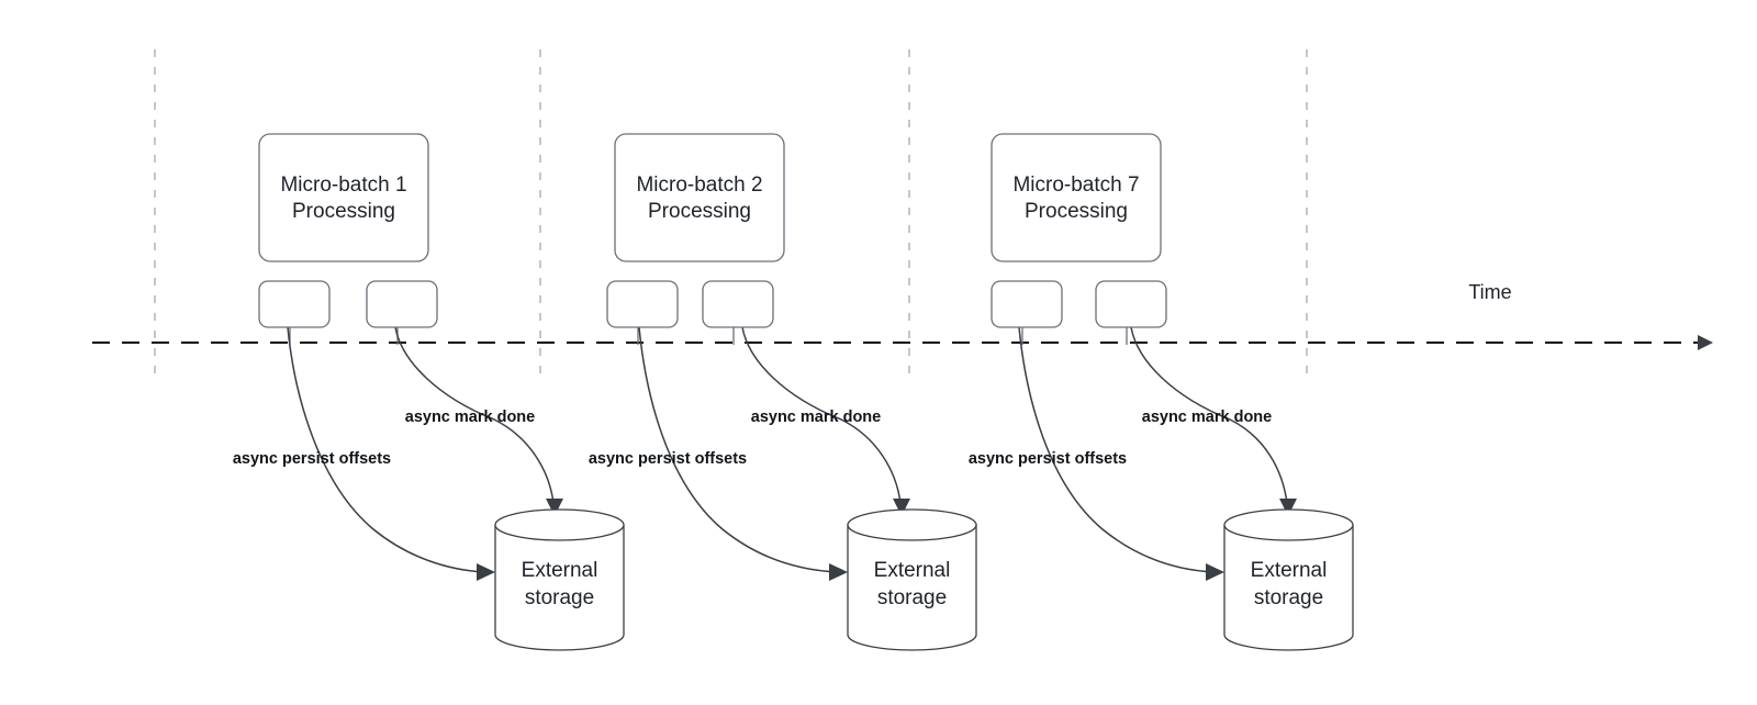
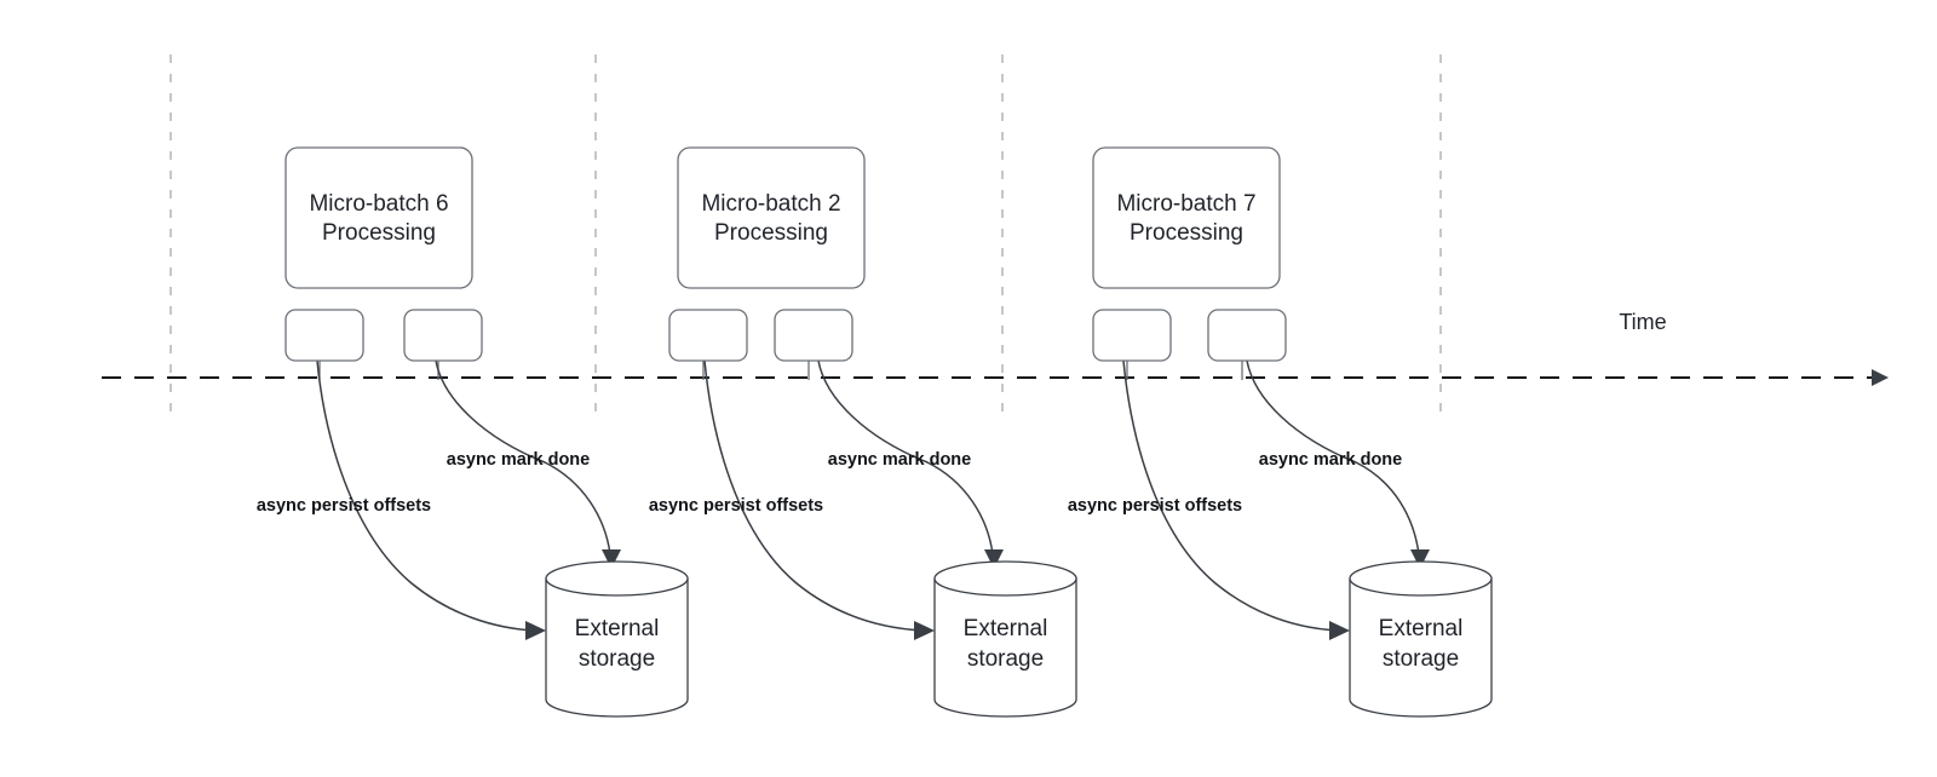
- Micro-batch 1
+ Micro-batch 6
  Processing
  External
  storage
  Micro-batch 2
  Processing
  External
  storage
  Micro-batch 7
  Processing
  External
  storage
  Time
  async persist offsets
  async mark done
  async persist offsets
  async mark done
  async persist offsets
  async mark done
